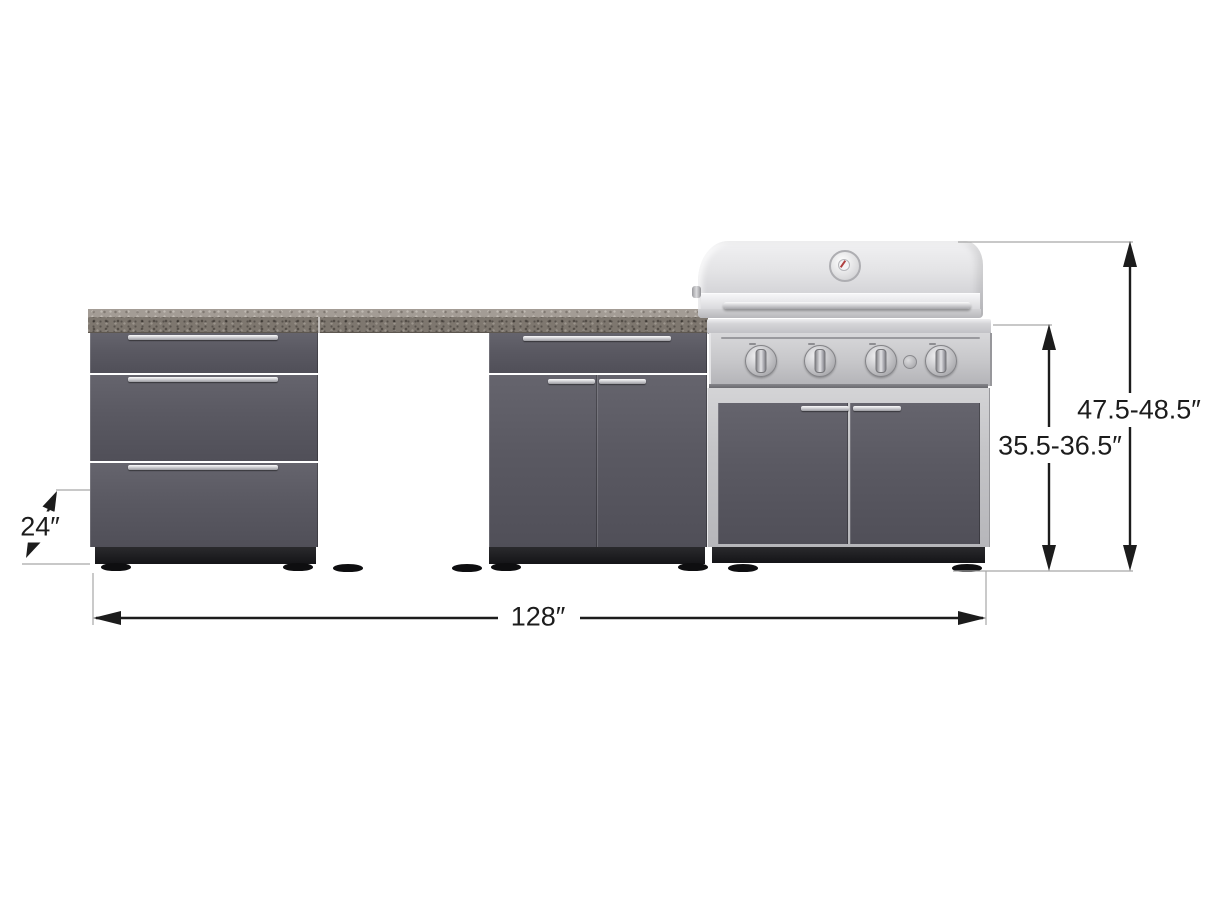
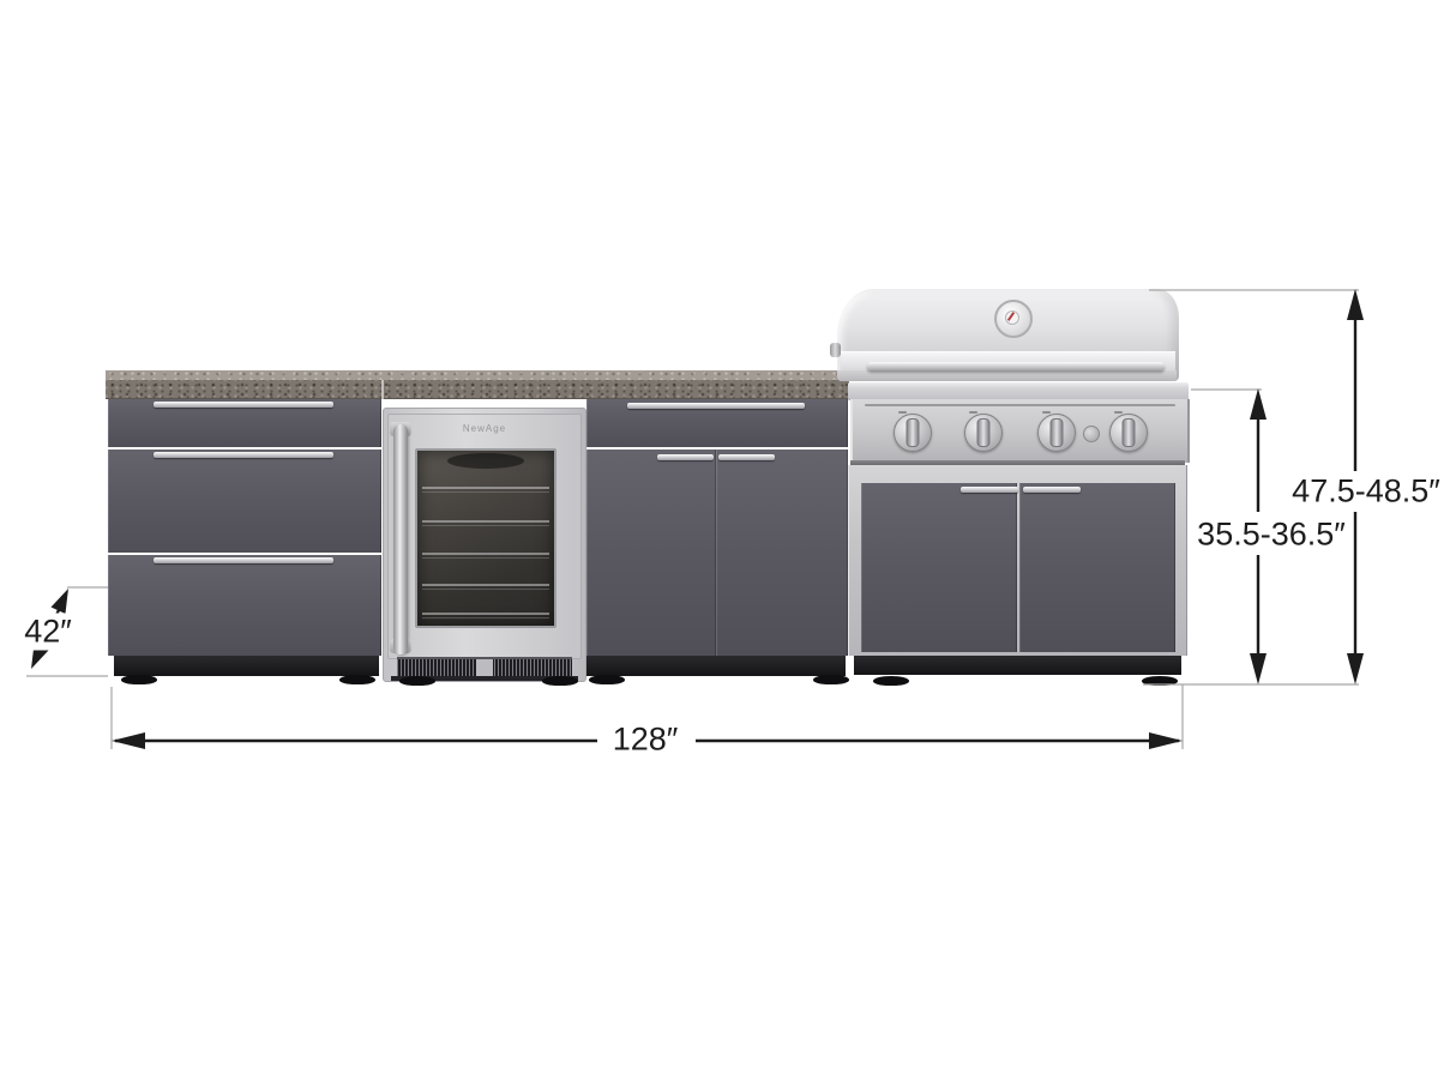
+ NewAge
  128″
- 24″
+ 42″
  35.5-36.5″
  47.5-48.5″
